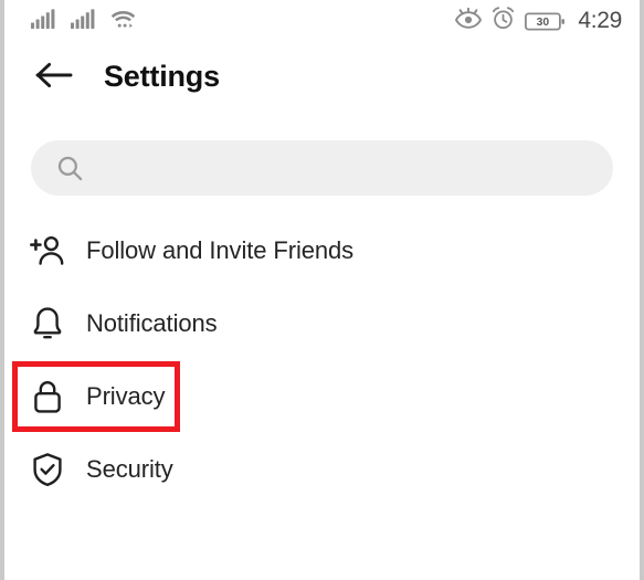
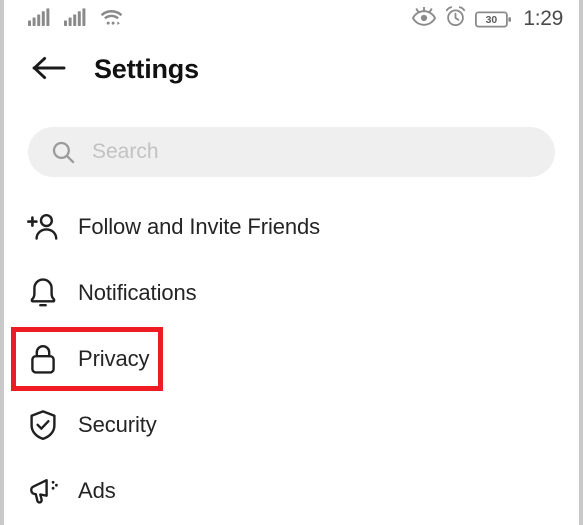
  30
- 4:29
+ 1:29
  Settings
+ Search
  Follow and Invite Friends
  Notifications
  Privacy
  Security
+ Ads
